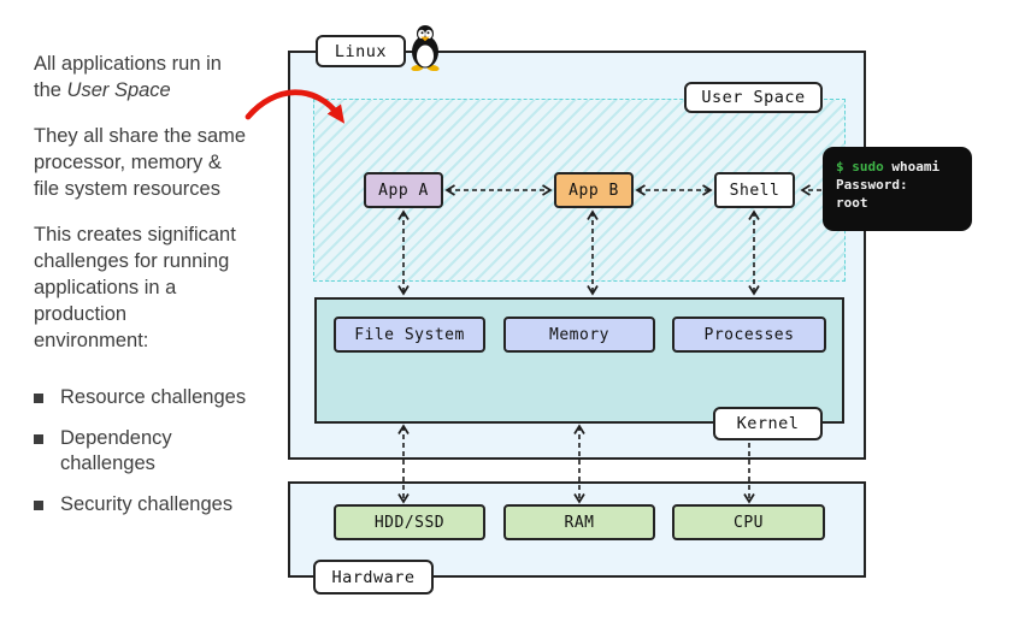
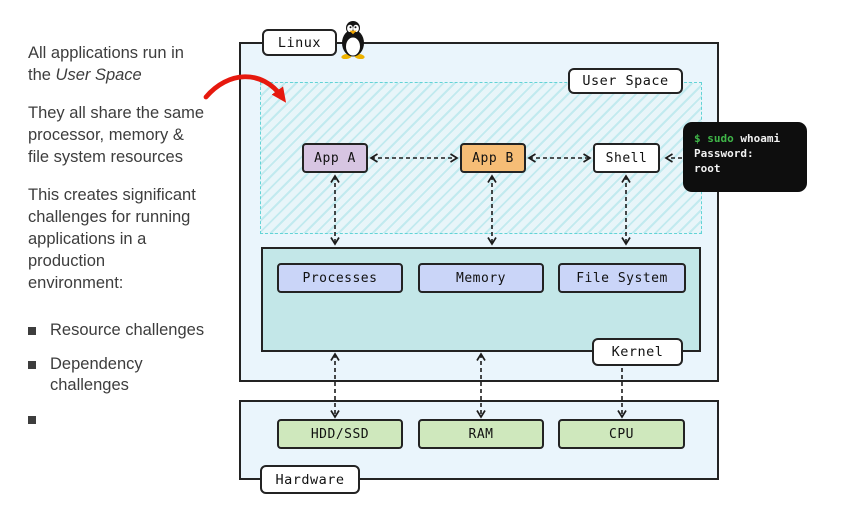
  All applications run in
  the User Space
  They all share the same
  processor, memory &
  file system resources
  This creates significant
  challenges for running
  applications in a
  production
  environment:
  Resource challenges
  Dependency
  challenges
- Security challenges
  App A
  App B
  Shell
- File System
+ Processes
  Memory
- Processes
+ File System
  HDD/SSD
  RAM
  CPU
  Linux
  User Space
  Kernel
  Hardware
  $ sudo whoami
  Password:
  root
